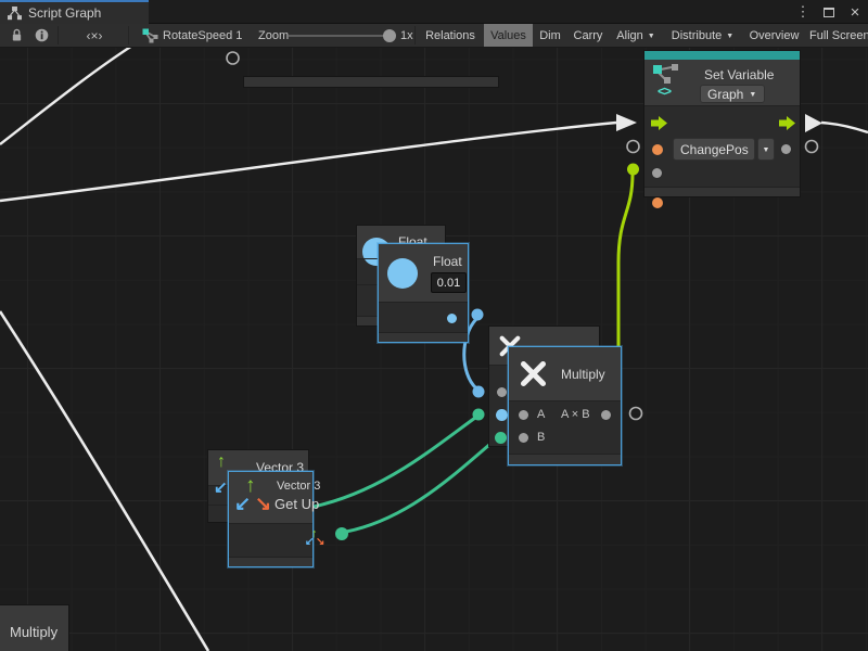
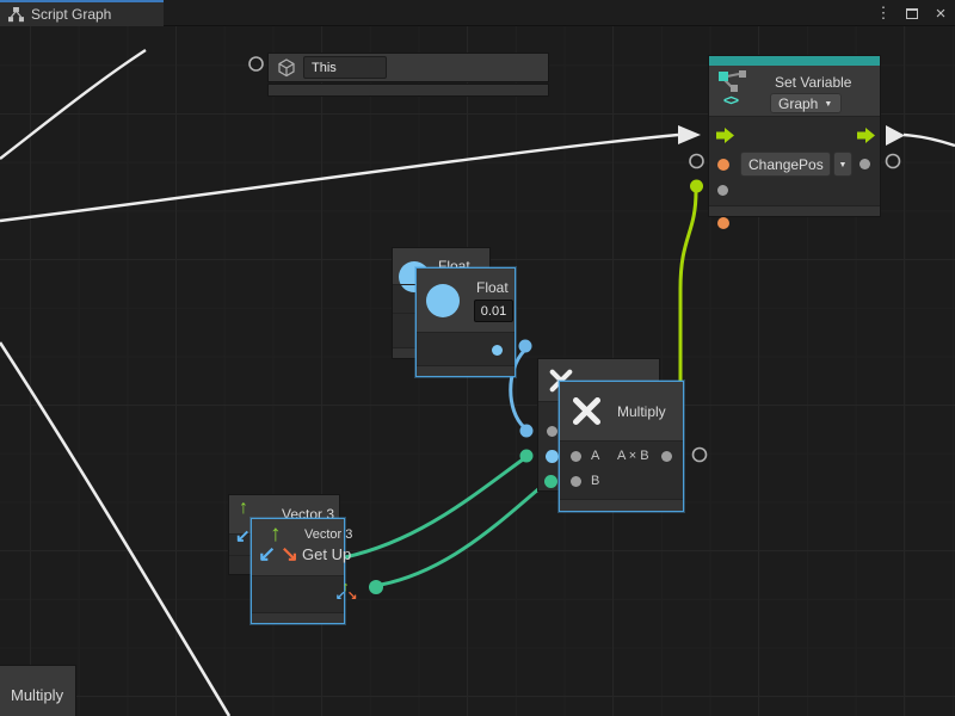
+ This
  <>
  Set Variable
  Graph
  ChangePos
  Float
  Float
  0.01
  Multiply
  A
  A × B
  B
  ↑
  Vector 3
  ↙
  ↑
  ↙
  ↘
  Vector 3
  Get Up
  ↑
  ↙
  ↘
  Multiply
  Script Graph
  ⋮
  ×
- ‹×›
- RotateSpeed 1
- Zoom
- 1x
- Relations
- Values
- Dim
- Carry
- Align
- Distribute
- Overview
- Full Screen
